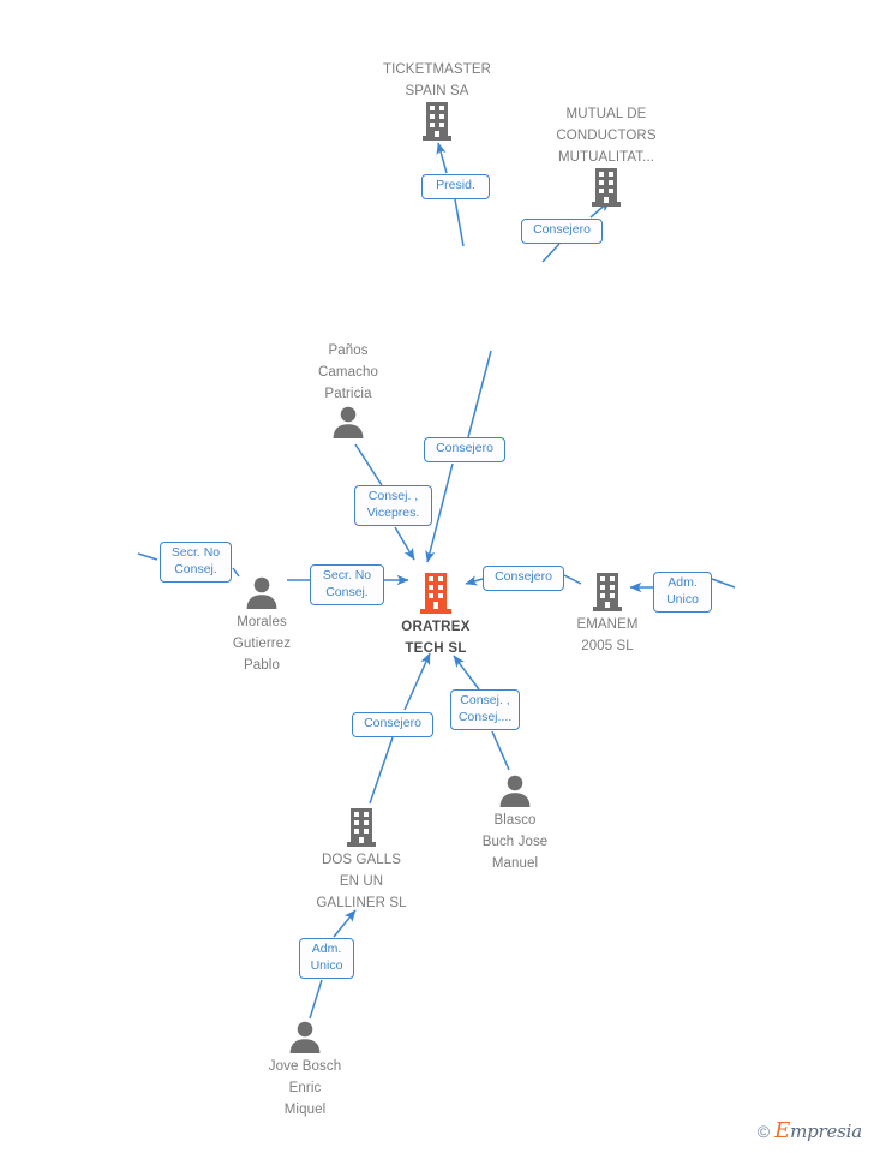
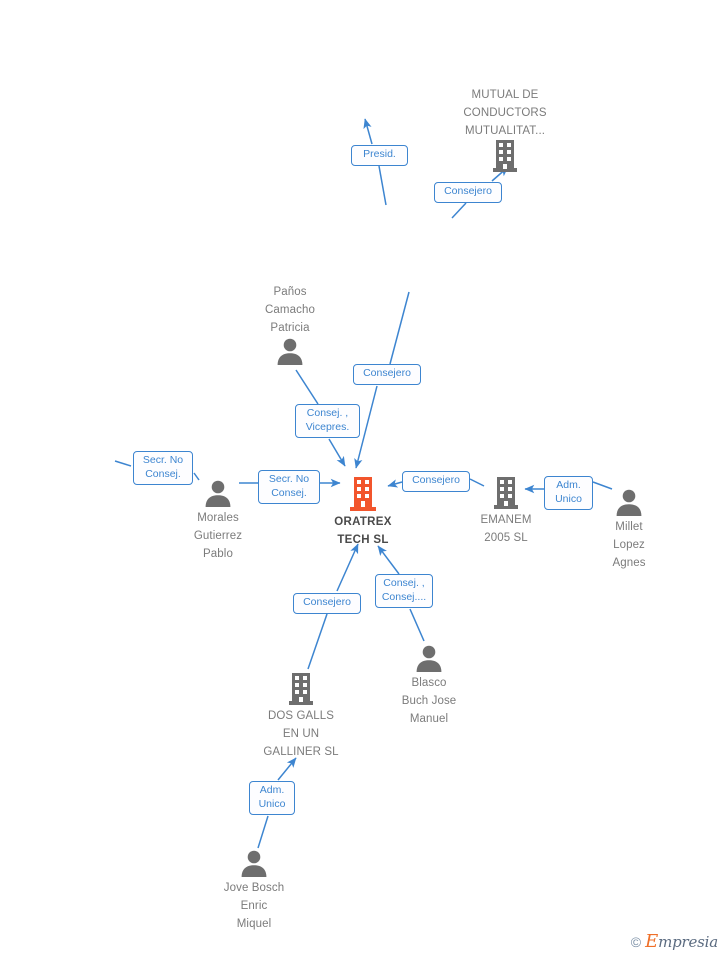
- TICKETMASTER
- SPAIN SA
  MUTUAL DE
  CONDUCTORS
  MUTUALITAT...
  Paños
  Camacho
  Patricia
  Morales
  Gutierrez
  Pablo
  ORATREX
  TECH SL
  EMANEM
  2005 SL
+ Millet
+ Lopez
+ Agnes
  DOS GALLS
  EN UN
  GALLINER SL
  Blasco
  Buch Jose
  Manuel
  Jove Bosch
  Enric
  Miquel
  Presid.
  Consejero
  Consejero
  Consej. ,
  Vicepres.
  Secr. No
  Consej.
  Secr. No
  Consej.
  Consejero
  Adm.
  Unico
  Consejero
  Consej. ,
  Consej....
  Adm.
  Unico
  ©
  Empresia
